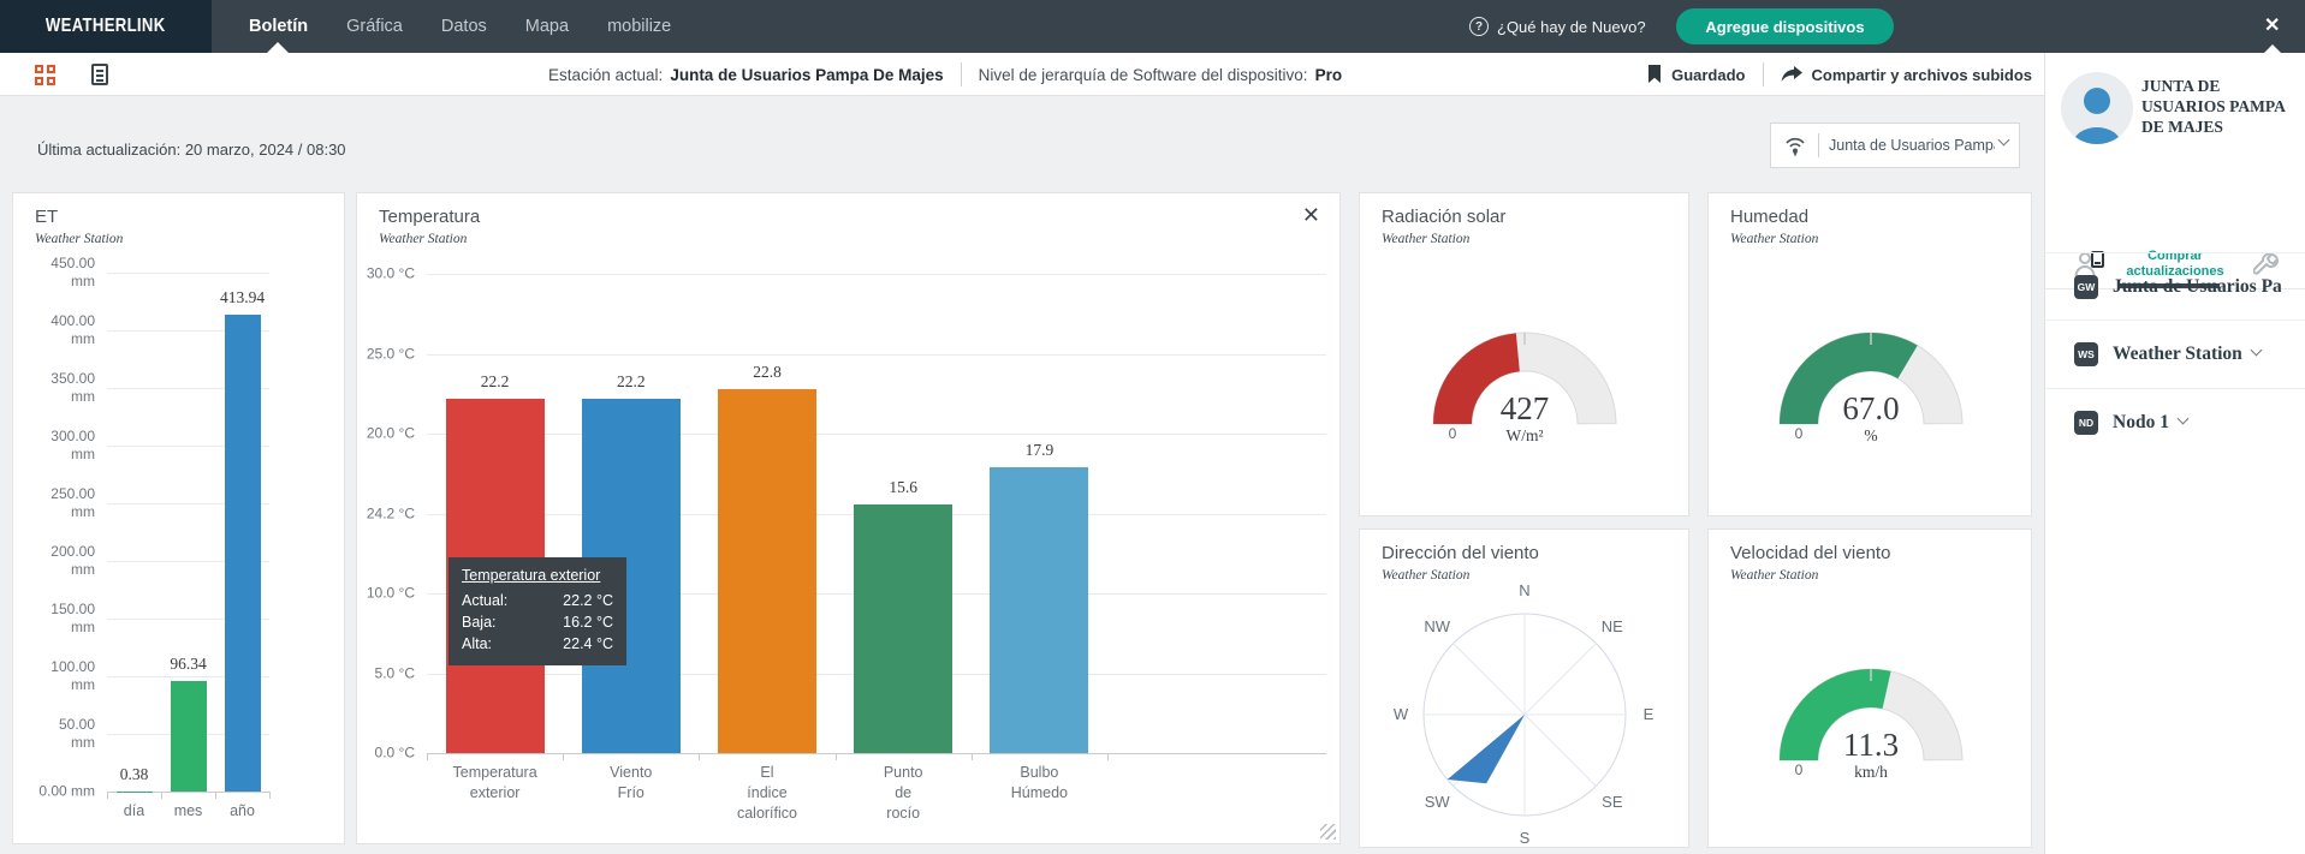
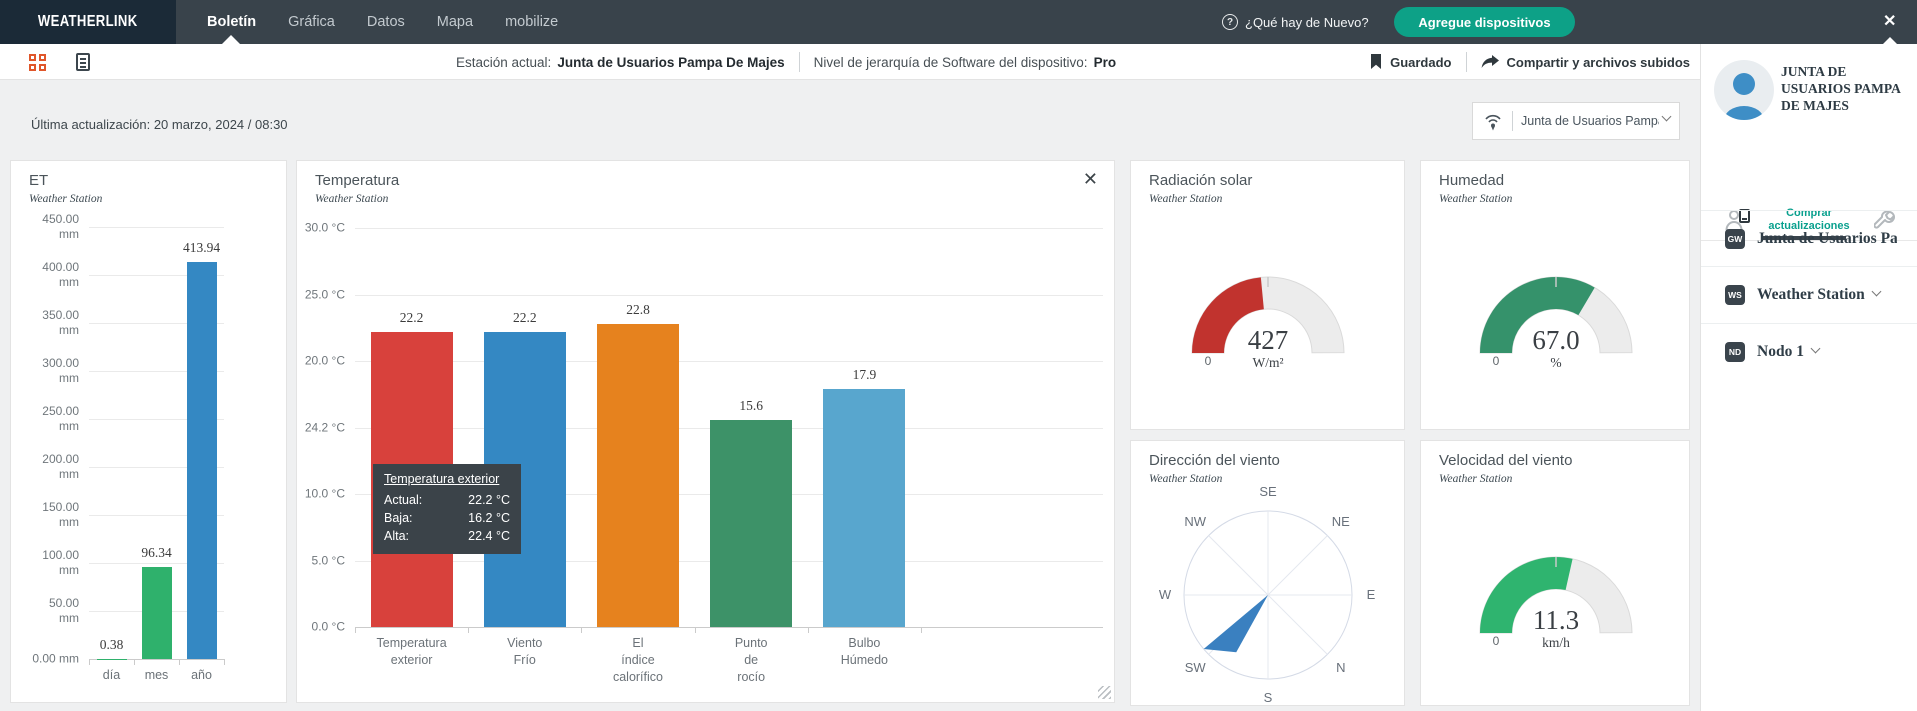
  WEATHERLINK
  Boletín
  Gráfica
  Datos
  Mapa
  mobilize
  ?
  ¿Qué hay de Nuevo?
  Agregue dispositivos
  ✕
  Estación actual:
  Junta de Usuarios Pampa De Majes
  Nivel de jerarquía de Software del dispositivo:
  Pro
  Guardado
  Compartir y archivos subidos
  Última actualización: 20 marzo, 2024 / 08:30
  Junta de Usuarios Pamp
  ET
  Weather Station
  450.00
  mm
  400.00
  mm
  350.00
  mm
  300.00
  mm
  250.00
  mm
  200.00
  mm
  150.00
  mm
  100.00
  mm
  50.00
  mm
  0.00 mm
  0.38
  día
  96.34
  mes
  413.94
  año
  Temperatura
  Weather Station
  ✕
  30.0 °C
  25.0 °C
  20.0 °C
  24.2 °C
  10.0 °C
  5.0 °C
  0.0 °C
  22.2
  Temperatura
  exterior
  22.2
  Viento
  Frío
  22.8
  El
  índice
  calorífico
  15.6
  Punto
  de
  rocío
  17.9
  Bulbo
  Húmedo
  Temperatura exterior
  Actual:
  22.2 °C
  Baja:
  16.2 °C
  Alta:
  22.4 °C
  Radiación solar
  Weather Station
  427
  W/m²
  0
  Humedad
  Weather Station
  67.0
  %
  0
  Dirección del viento
  Weather Station
- N
+ SE
  NE
  E
- SE
+ N
  S
  SW
  W
  NW
  Velocidad del viento
  Weather Station
  11.3
  km/h
  0
  JUNTA DE USUARIOS PAMPA DE MAJES
  Comprar actualizaciones
  GW
  Junta de Usuarios Pa
  WS
  Weather Station
  ND
  Nodo 1
